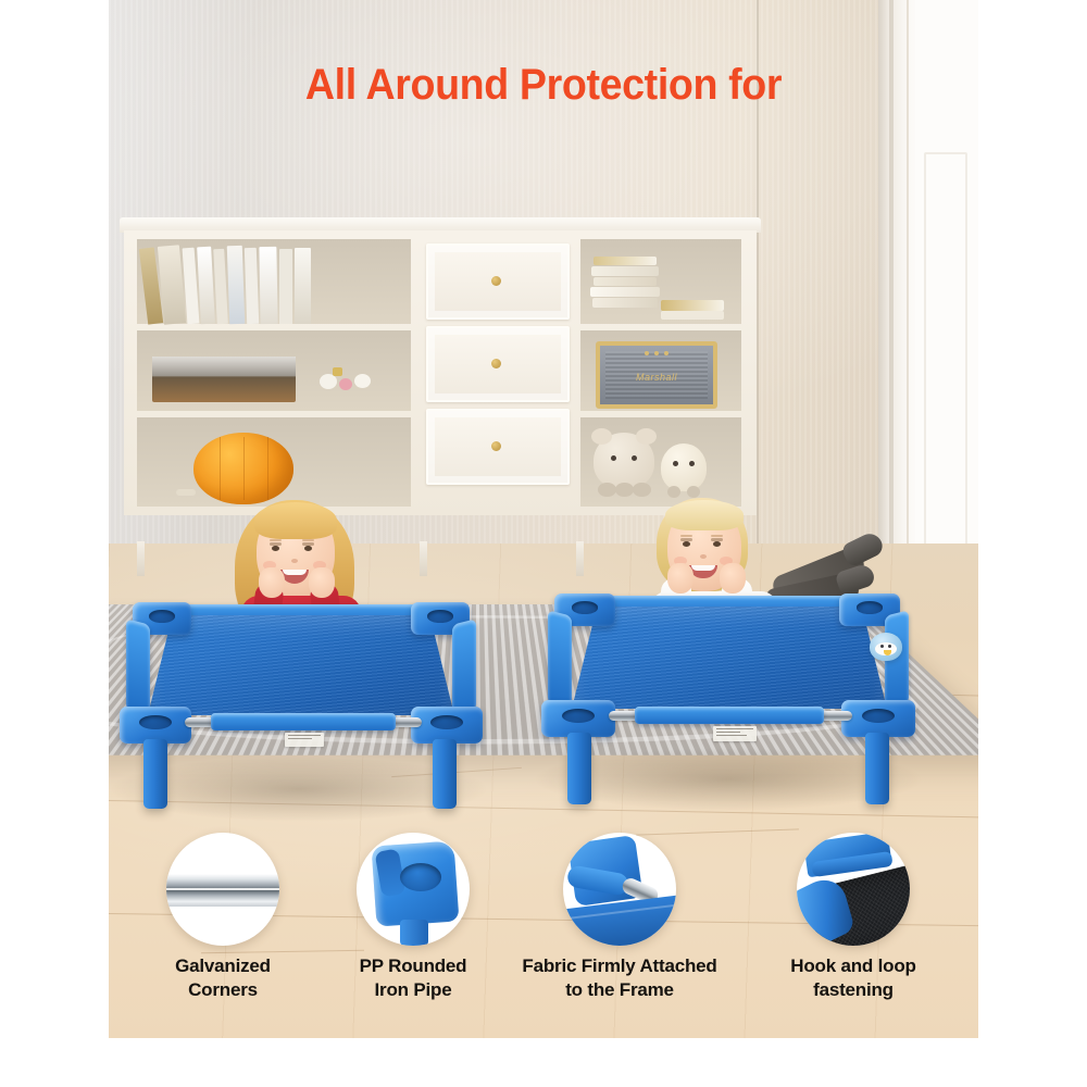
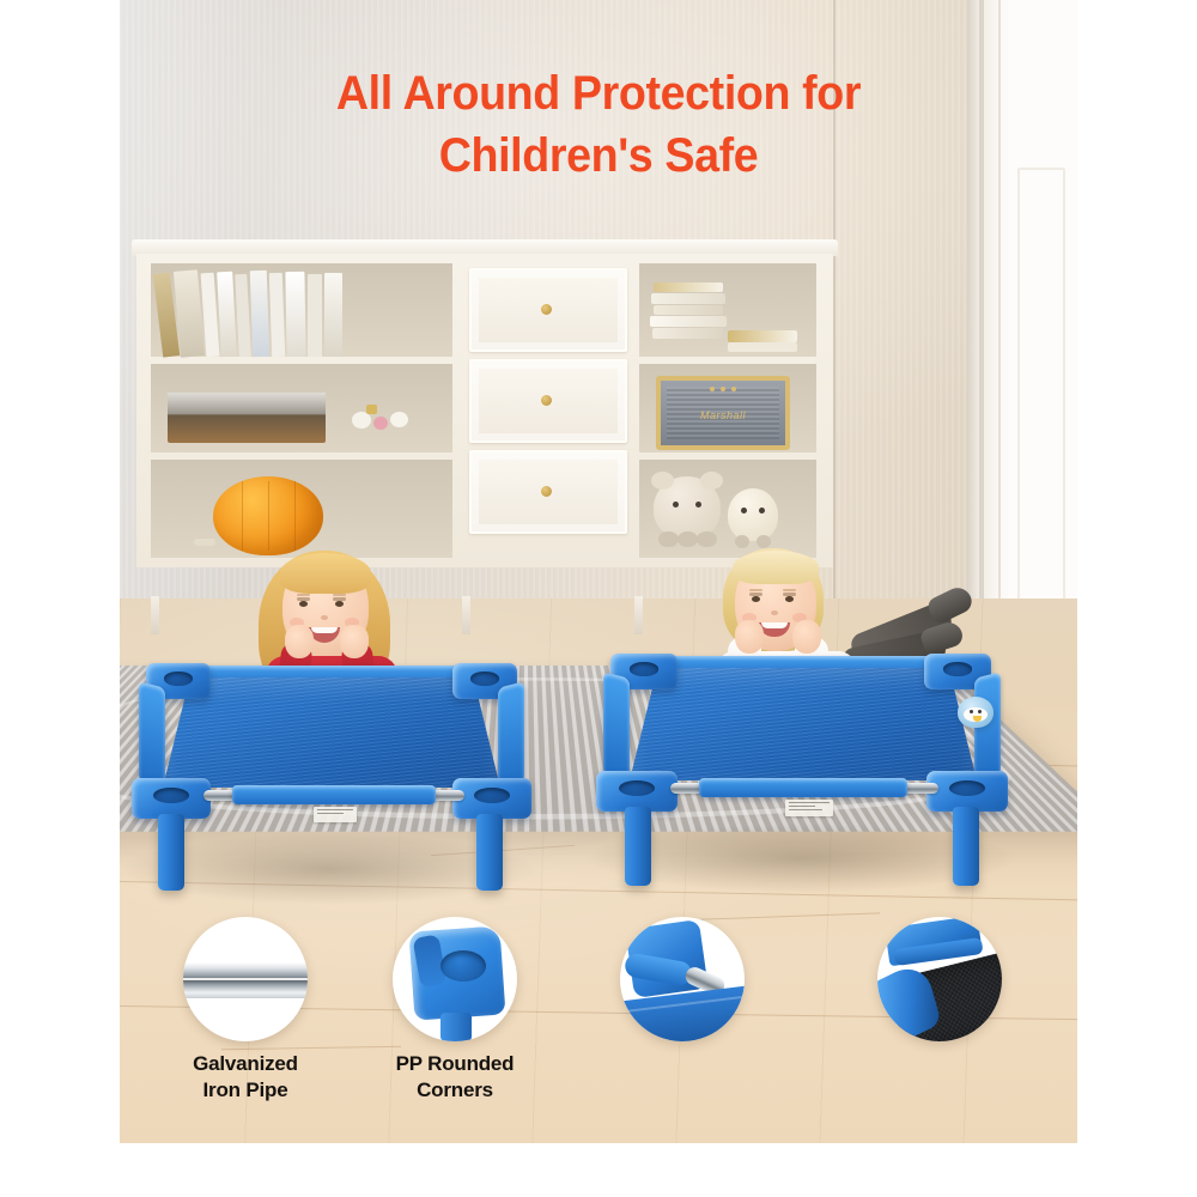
  Marshall
  All Around Protection for
+ Children's Safe
  Galvanized
- Corners
+ Iron Pipe
  PP Rounded
- Iron Pipe
+ Corners
- Fabric Firmly Attached
- to the Frame
- Hook and loop
- fastening
